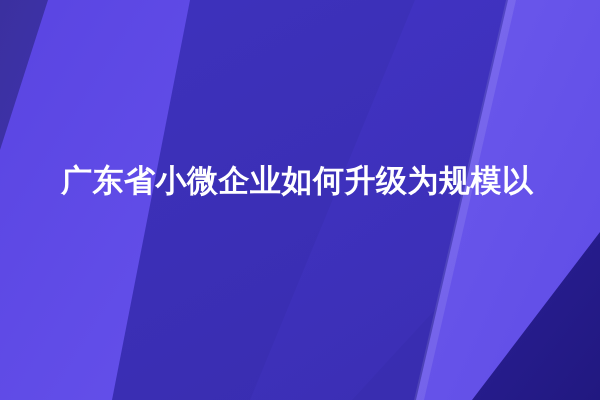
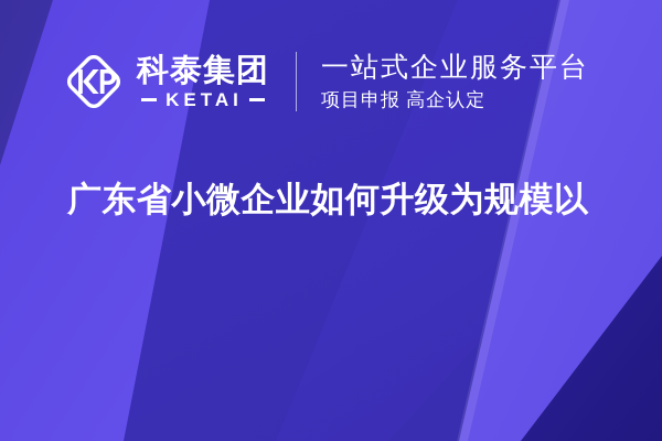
+ 科泰集团
+ KETAI
+ 一站式企业服务平台
+ 项目申报 高企认定
  广东省小微企业如何升级为规模以
